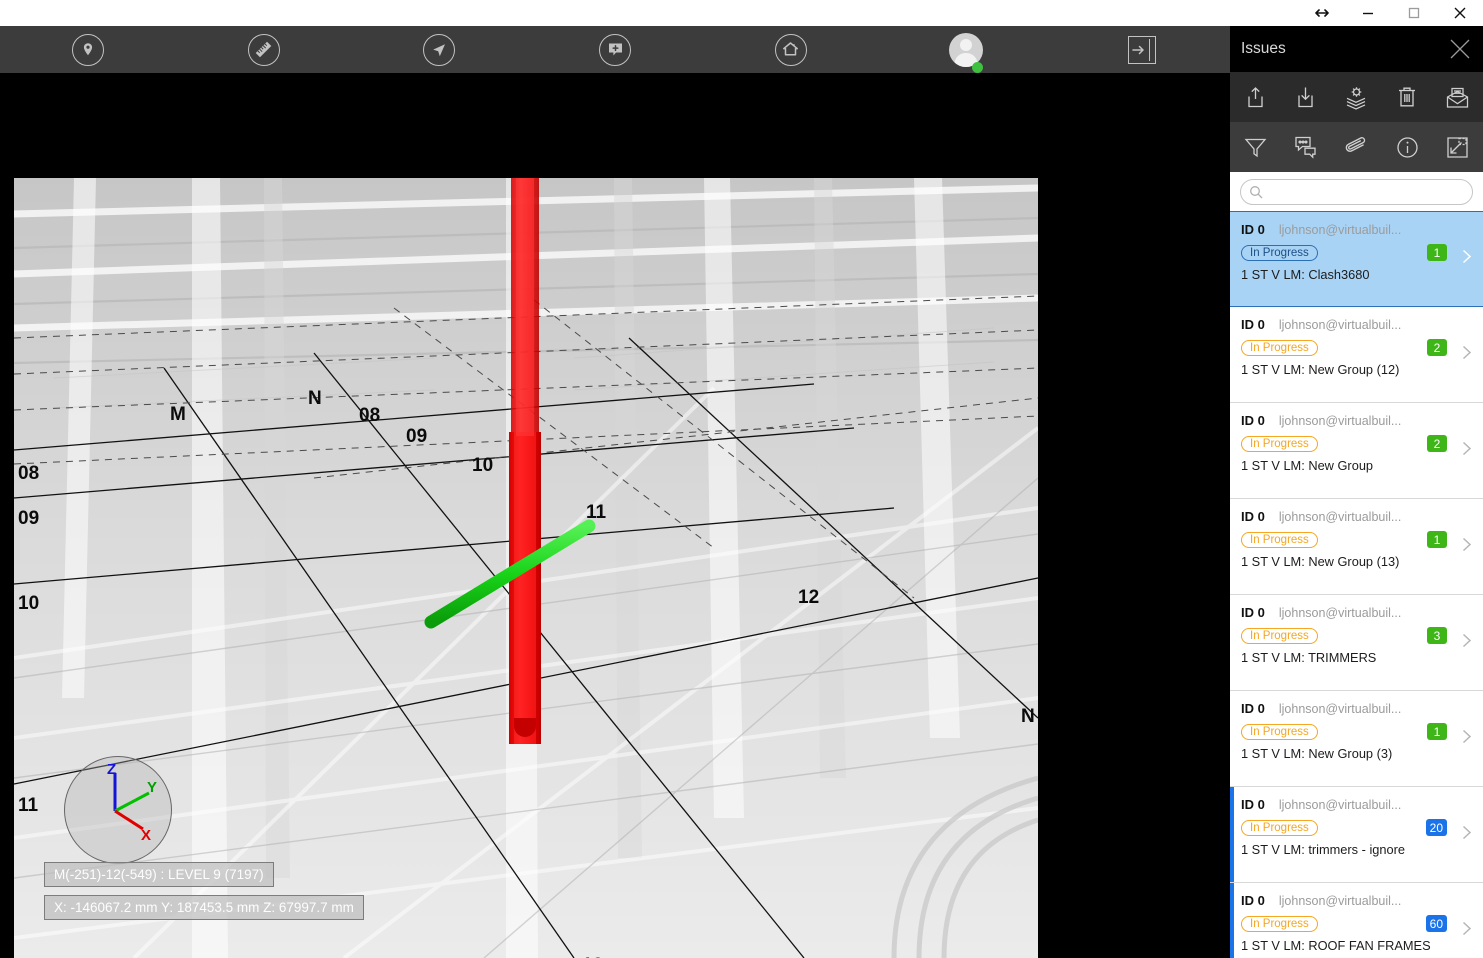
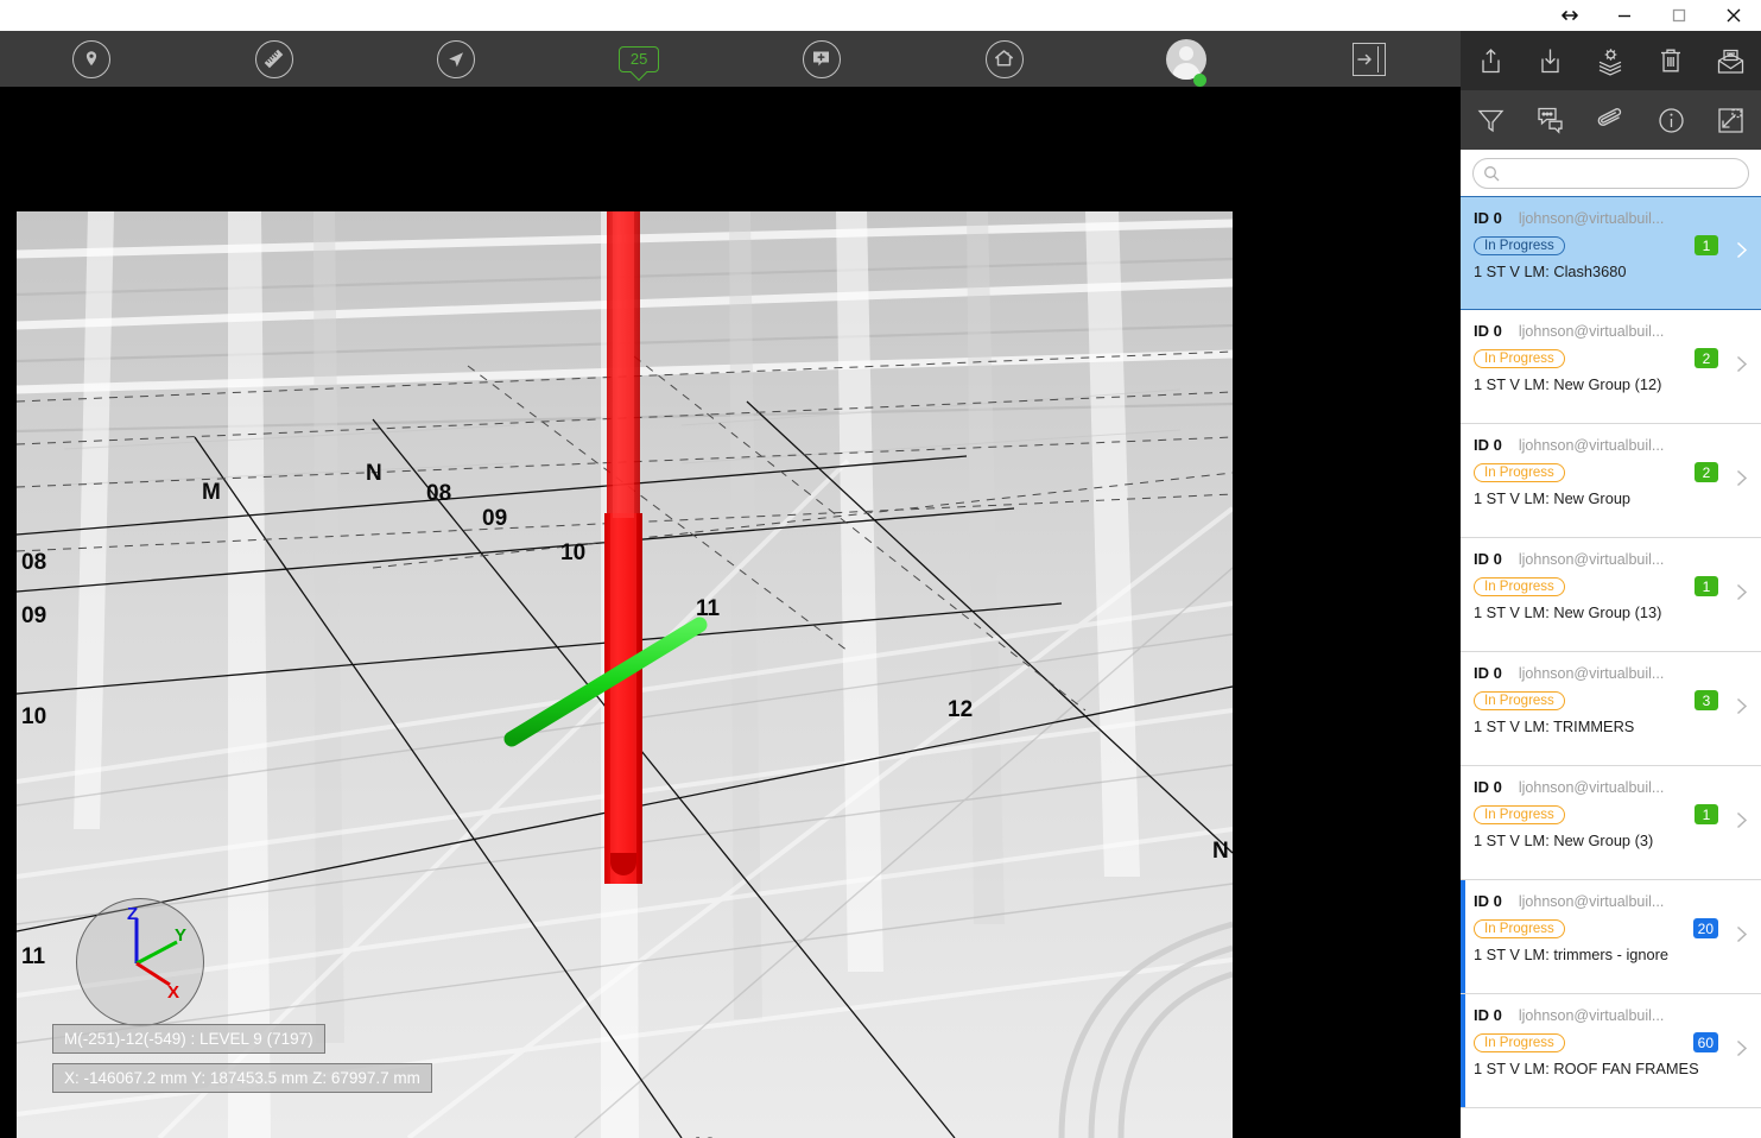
+ 25
  M
  N
  08
  09
  10
  11
  08
  09
  10
  11
  12
  N
  Z
  Y
  X
  M(-251)-12(-549) : LEVEL 9 (7197)
  X: -146067.2 mm Y: 187453.5 mm Z: 67997.7 mm
- Issues
  ID 0
  ljohnson@virtualbuil...
  In Progress
  1
  1 ST V LM: Clash3680
  ID 0
  ljohnson@virtualbuil...
  In Progress
  2
  1 ST V LM: New Group (12)
  ID 0
  ljohnson@virtualbuil...
  In Progress
  2
  1 ST V LM: New Group
  ID 0
  ljohnson@virtualbuil...
  In Progress
  1
  1 ST V LM: New Group (13)
  ID 0
  ljohnson@virtualbuil...
  In Progress
  3
  1 ST V LM: TRIMMERS
  ID 0
  ljohnson@virtualbuil...
  In Progress
  1
  1 ST V LM: New Group (3)
  ID 0
  ljohnson@virtualbuil...
  In Progress
  20
  1 ST V LM: trimmers - ignore
  ID 0
  ljohnson@virtualbuil...
  In Progress
  60
  1 ST V LM: ROOF FAN FRAMES
